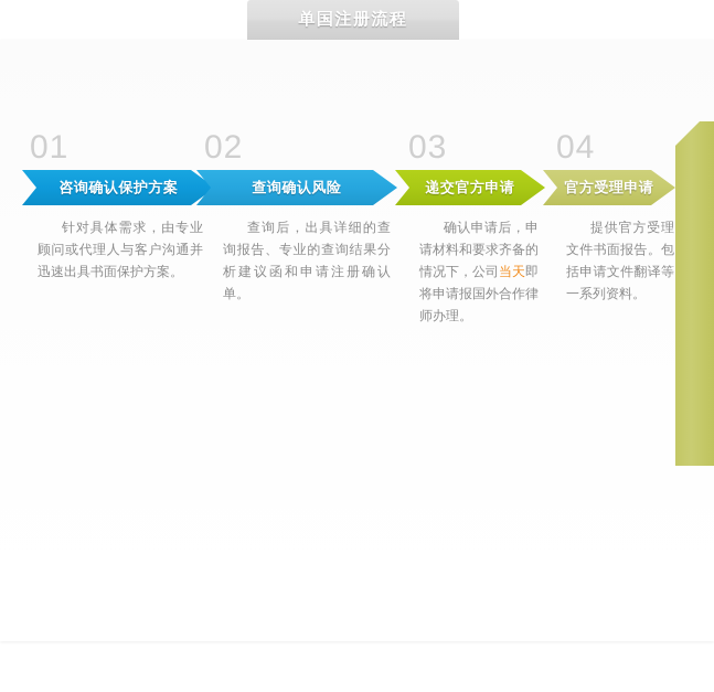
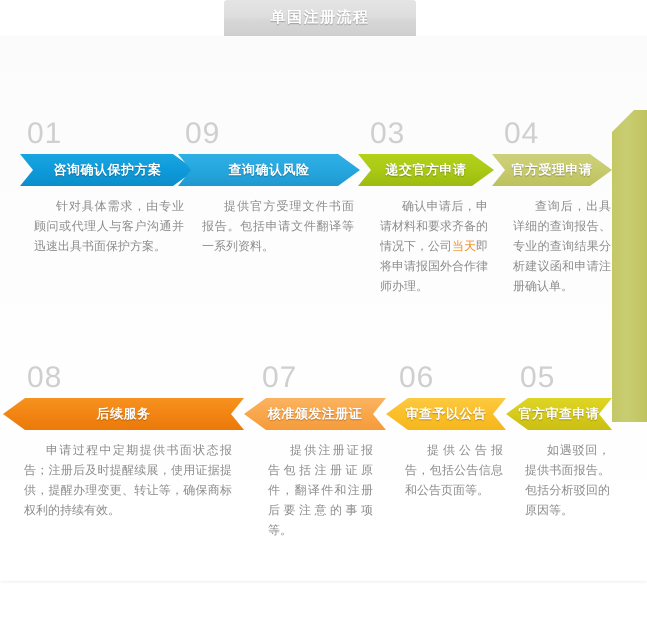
  单国注册流程
  01
  咨询确认保护方案
  针对具体需求，由专业顾问或代理人与客户沟通并迅速出具书面保护方案。
- 02
+ 09
  查询确认风险
- 查询后，出具详细的查询报告、专业的查询结果分析建议函和申请注册确认单。
+ 提供官方受理文件书面报告。包括申请文件翻译等一系列资料。
  03
  递交官方申请
  确认申请后，申请材料和要求齐备的情况下，公司当天即将申请报国外合作律师办理。
  04
  官方受理申请
- 提供官方受理文件书面报告。包括申请文件翻译等一系列资料。
+ 查询后，出具详细的查询报告、专业的查询结果分析建议函和申请注册确认单。
+ 08
+ 后续服务
+ 申请过程中定期提供书面状态报告；注册后及时提醒续展，使用证据提供，提醒办理变更、转让等，确保商标权利的持续有效。
+ 07
+ 核准颁发注册证
+ 提供注册证报告包括注册证原件，翻译件和注册后要注意的事项等。
+ 06
+ 审查予以公告
+ 提供公告报告，包括公告信息和公告页面等。
+ 05
+ 官方审查申请
+ 如遇驳回，提供书面报告。包括分析驳回的原因等。
